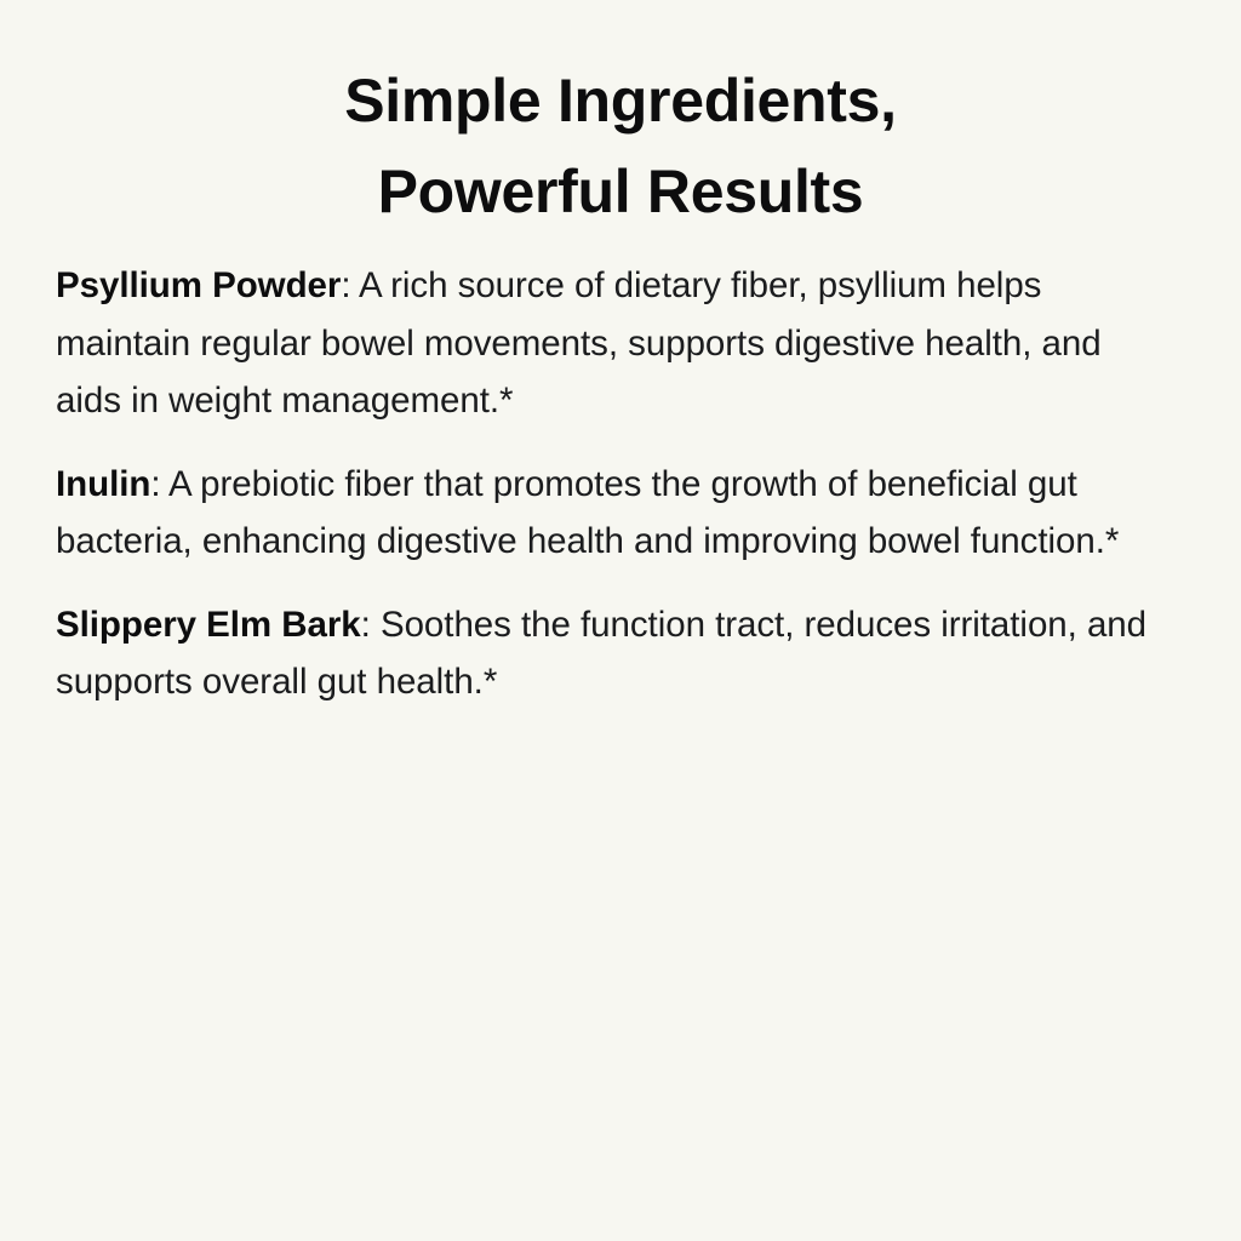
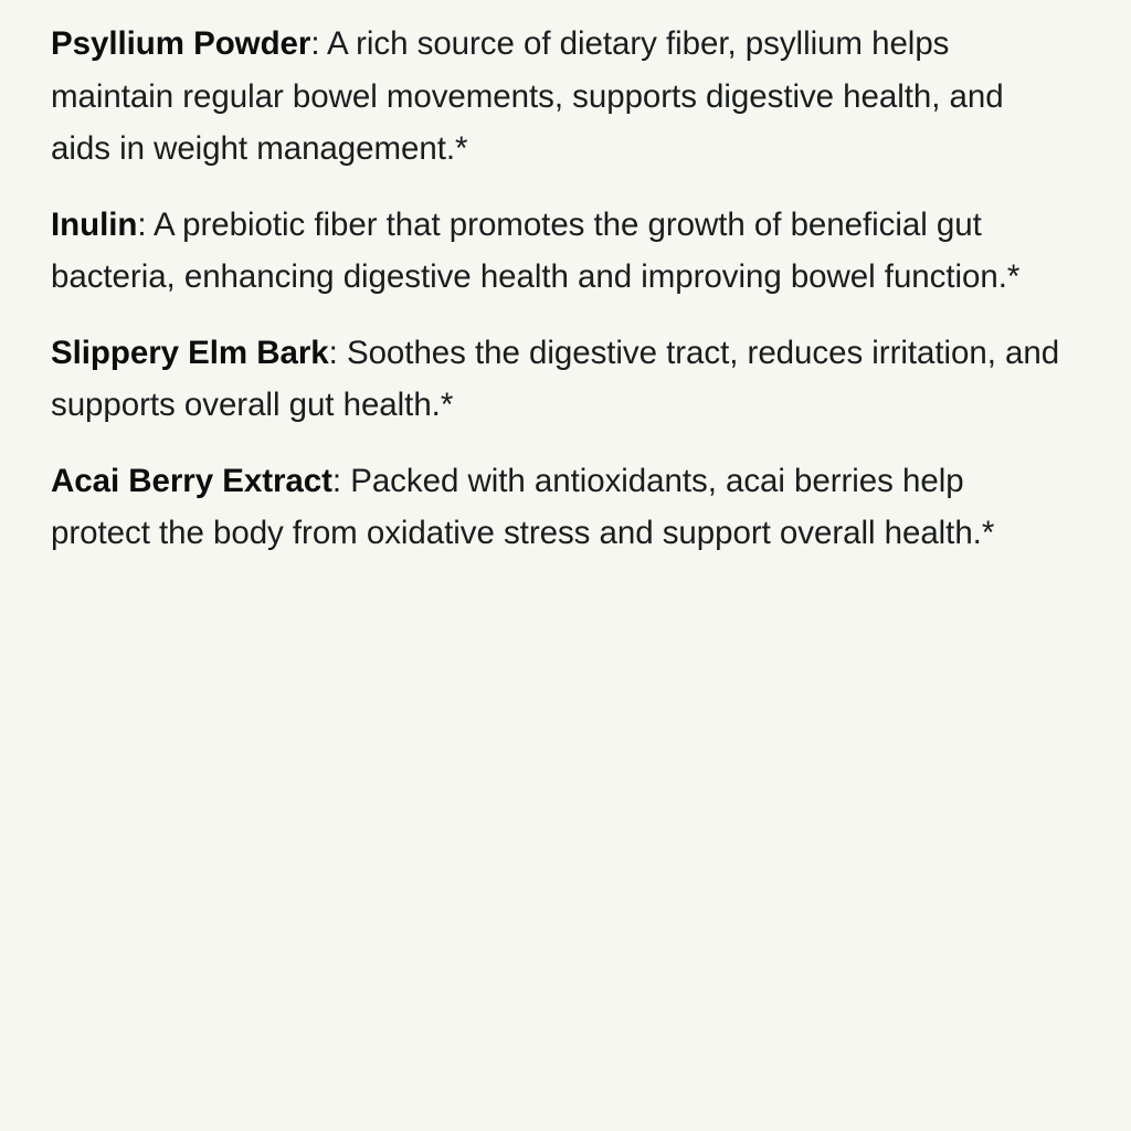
- Simple Ingredients,
- Powerful Results
  Psyllium Powder: A rich source of dietary fiber, psyllium helps maintain regular bowel movements, supports digestive health, and aids in weight management.*
  Inulin: A prebiotic fiber that promotes the growth of beneficial gut bacteria, enhancing digestive health and improving bowel function.*
- Slippery Elm Bark: Soothes the function tract, reduces irritation, and supports overall gut health.*
+ Slippery Elm Bark: Soothes the digestive tract, reduces irritation, and supports overall gut health.*
+ Acai Berry Extract: Packed with antioxidants, acai berries help protect the body from oxidative stress and support overall health.*
